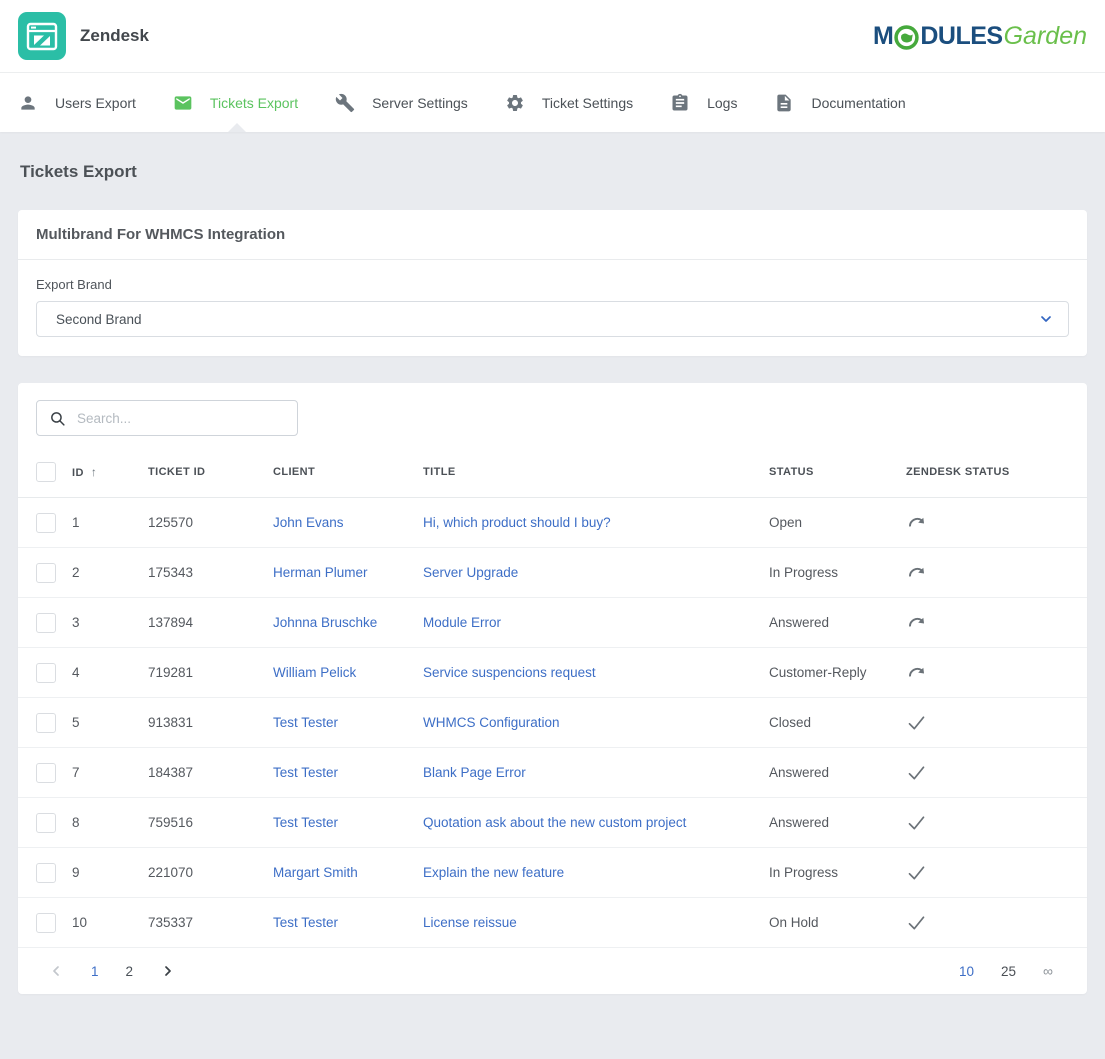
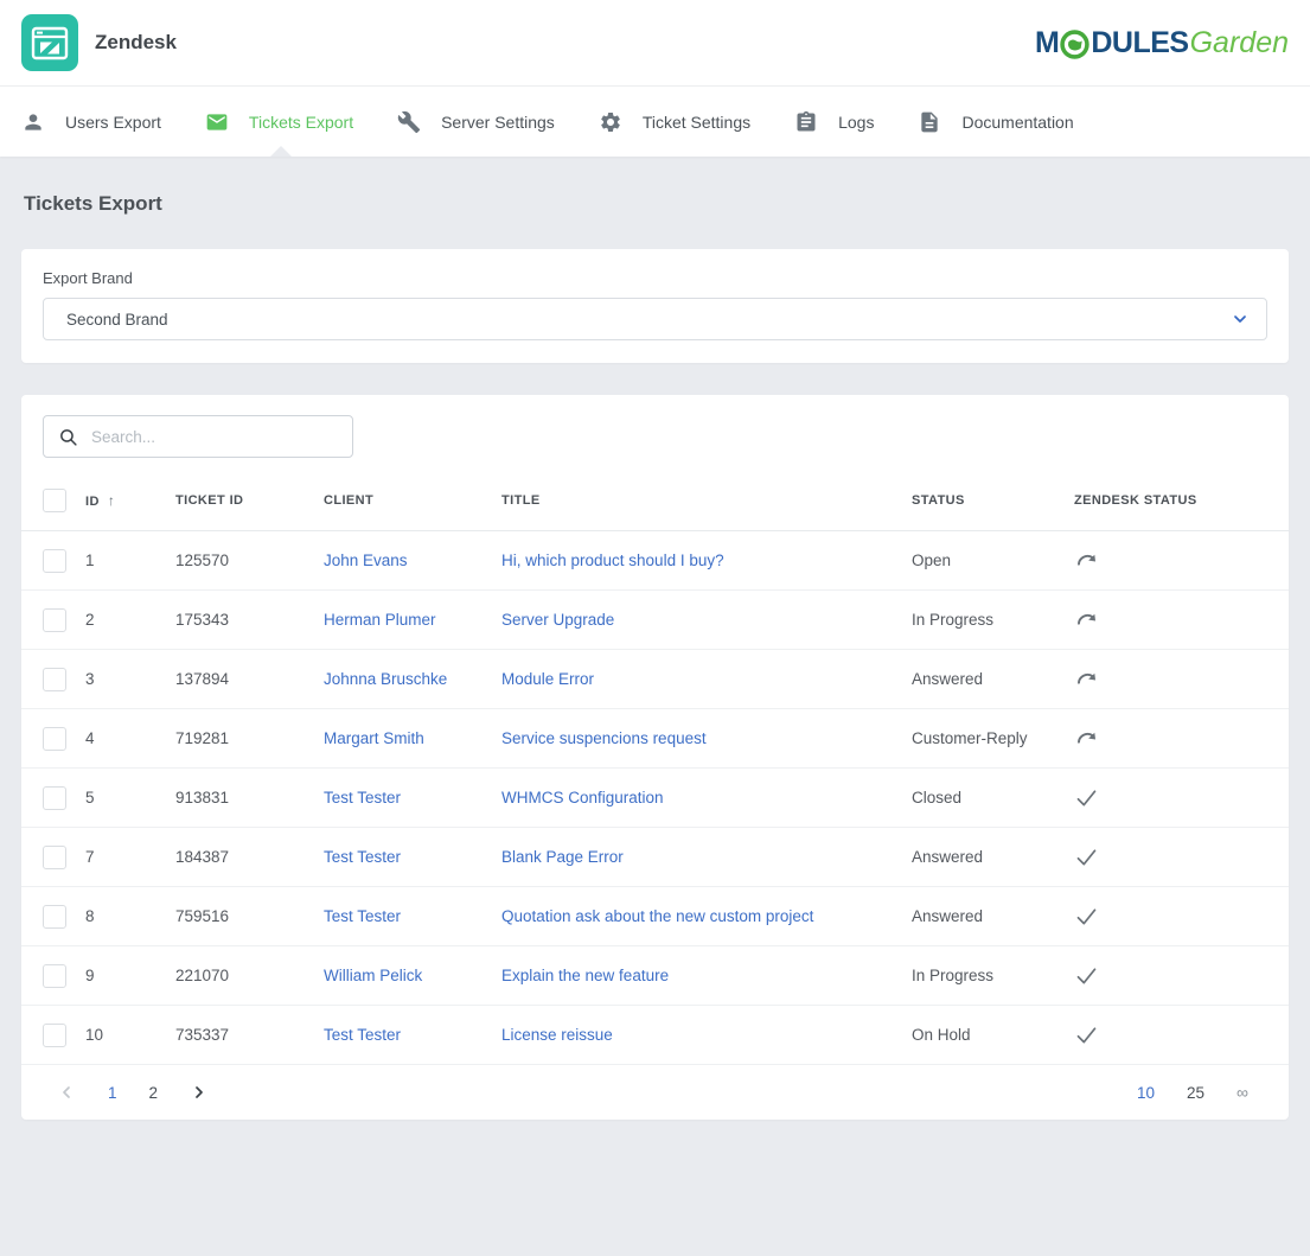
  Zendesk
  M
  DULES
  Garden
  Users Export
  Tickets Export
  Server Settings
  Ticket Settings
  Logs
  Documentation
  Tickets Export
- Multibrand For WHMCS Integration
  Export Brand
  Second Brand
  Search...
  	ID ↑	TICKET ID	CLIENT	TITLE	STATUS	ZENDESK STATUS
  	1	125570	John Evans	Hi, which product should I buy?	Open
  	2	175343	Herman Plumer	Server Upgrade	In Progress
  	3	137894	Johnna Bruschke	Module Error	Answered
- 	4	719281	William Pelick	Service suspencions request	Customer-Reply
+ 	4	719281	Margart Smith	Service suspencions request	Customer-Reply
  	5	913831	Test Tester	WHMCS Configuration	Closed
  	7	184387	Test Tester	Blank Page Error	Answered
  	8	759516	Test Tester	Quotation ask about the new custom project	Answered
- 	9	221070	Margart Smith	Explain the new feature	In Progress
+ 	9	221070	William Pelick	Explain the new feature	In Progress
  	10	735337	Test Tester	License reissue	On Hold
  1
  2
  10
  25
  ∞
